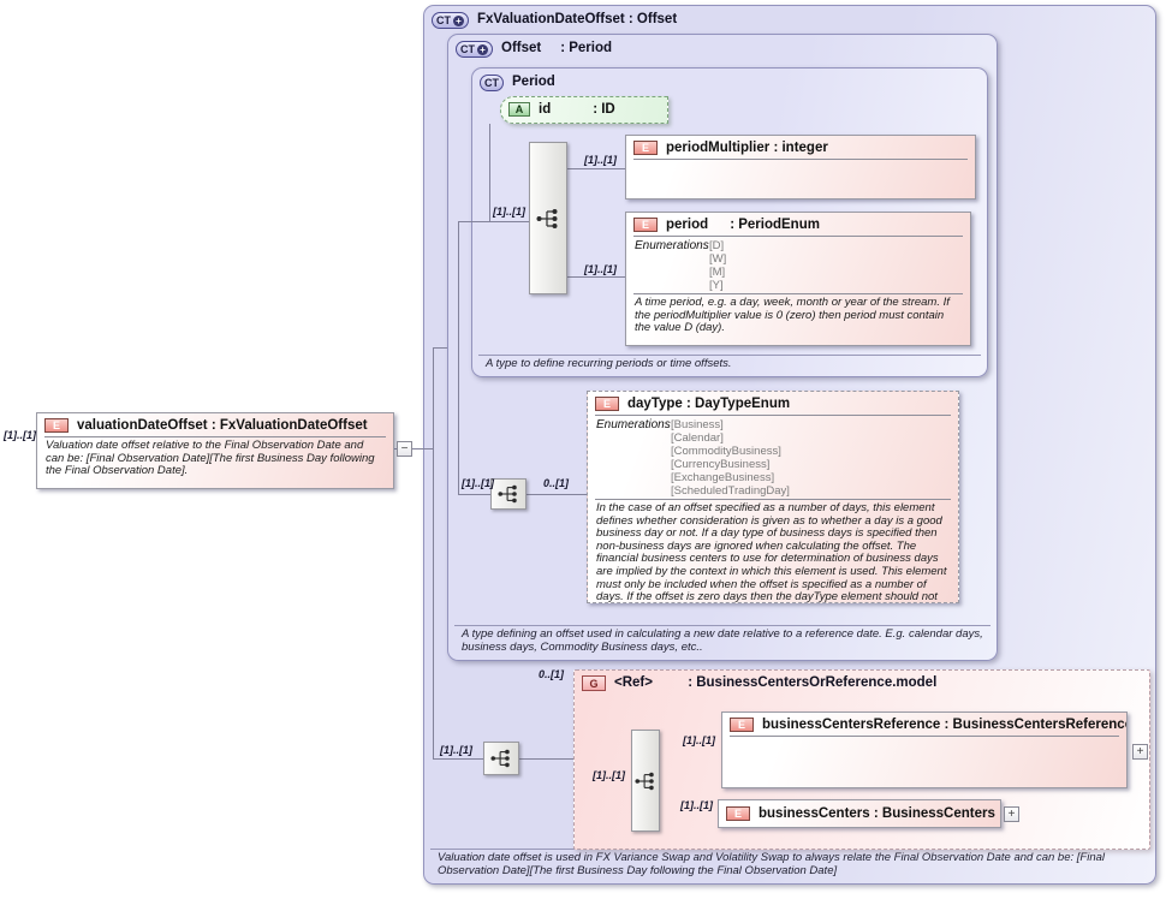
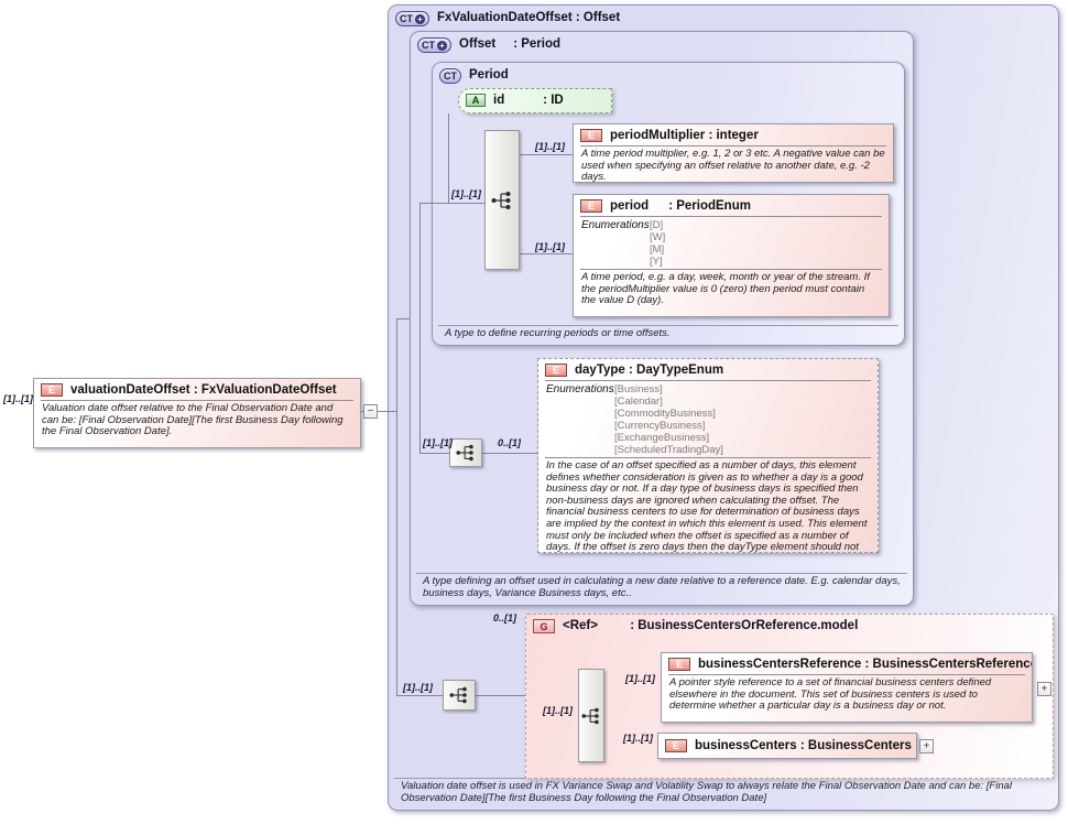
  CT
  +
  FxValuationDateOffset : Offset
  Valuation date offset is used in FX Variance Swap and Volatility Swap to always relate the Final Observation Date and can be: [Final Observation Date][The first Business Day following the Final Observation Date]
  CT
  +
  Offset : Period
- A type defining an offset used in calculating a new date relative to a reference date. E.g. calendar days, business days, Commodity Business days, etc..
+ A type defining an offset used in calculating a new date relative to a reference date. E.g. calendar days, business days, Variance Business days, etc..
  CT
  Period
  A type to define recurring periods or time offsets.
  A
  id : ID
  E
  periodMultiplier : integer
+ A time period multiplier, e.g. 1, 2 or 3 etc. A negative value can be used when specifying an offset relative to another date, e.g. -2 days.
  E
  period : PeriodEnum
  Enumerations
  [D]
  [W]
  [M]
  [Y]
  A time period, e.g. a day, week, month or year of the stream. If the periodMultiplier value is 0 (zero) then period must contain the value D (day).
  E
  dayType : DayTypeEnum
  Enumerations
  [Business]
  [Calendar]
  [CommodityBusiness]
  [CurrencyBusiness]
  [ExchangeBusiness]
  [ScheduledTradingDay]
  In the case of an offset specified as a number of days, this element defines whether consideration is given as to whether a day is a good business day or not. If a day type of business days is specified then non-business days are ignored when calculating the offset. The financial business centers to use for determination of business days are implied by the context in which this element is used. This element must only be included when the offset is specified as a number of days. If the offset is zero days then the dayType element should not
  G
  <Ref> : BusinessCentersOrReference.model
  E
  businessCentersReference : BusinessCentersReferenc
+ A pointer style reference to a set of financial business centers defined elsewhere in the document. This set of business centers is used to determine whether a particular day is a business day or not.
  +
  E
  businessCenters : BusinessCenters
  +
  E
  valuationDateOffset : FxValuationDateOffset
  Valuation date offset relative to the Final Observation Date and can be: [Final Observation Date][The first Business Day following the Final Observation Date].
  −
  [1]..[1]
  [1]..[1]
  [1]..[1]
  [1]..[1]
  [1]..[1]
  0..[1]
  0..[1]
  [1]..[1]
  [1]..[1]
  [1]..[1]
  [1]..[1]
